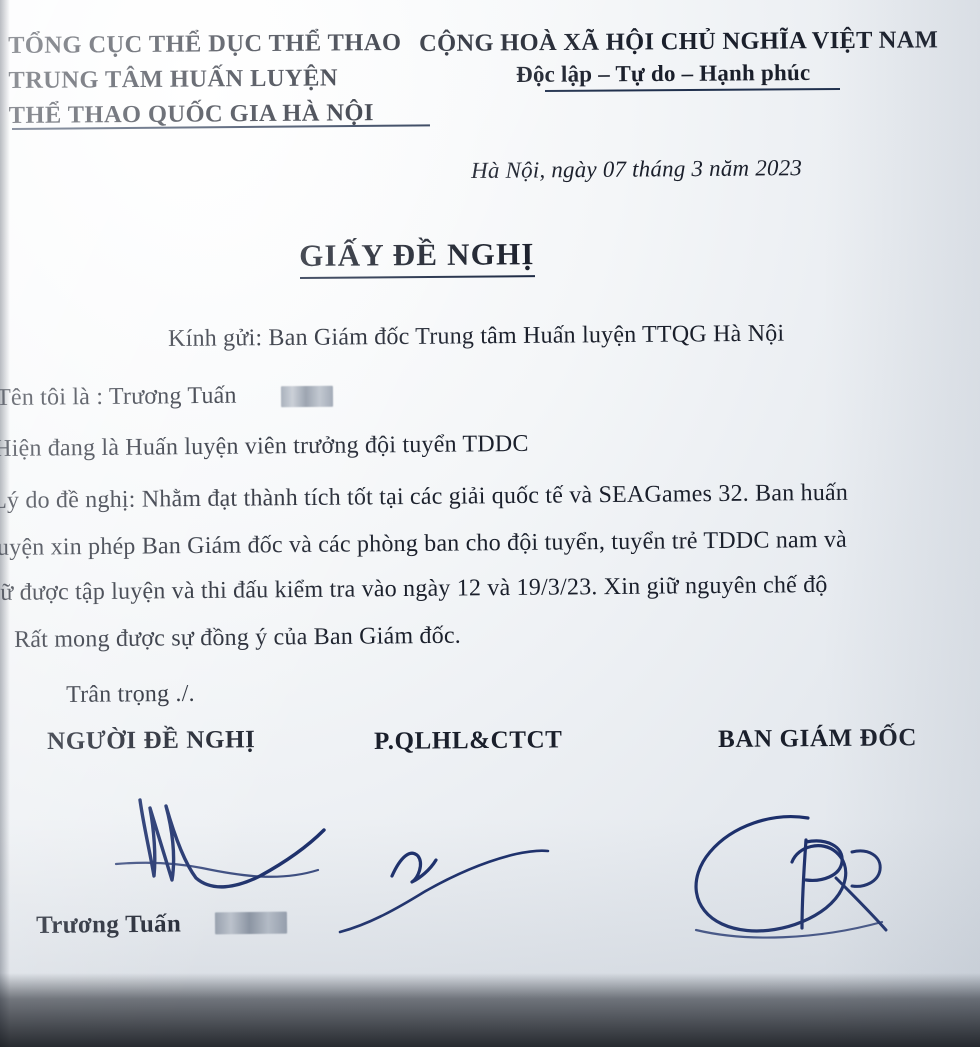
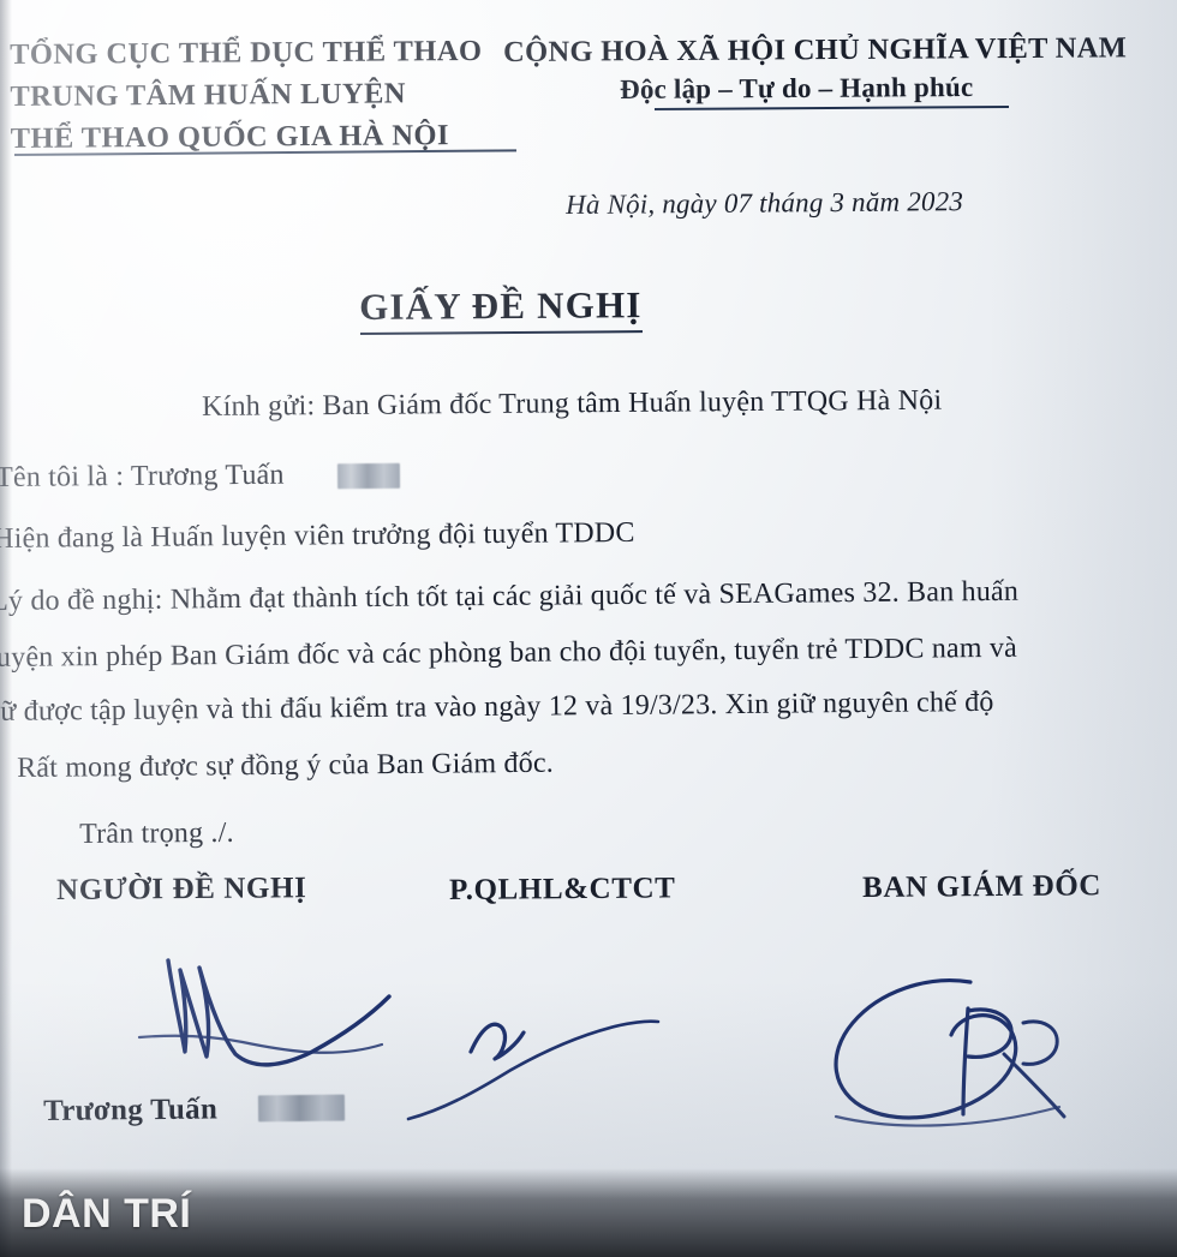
+ DÂN TRÍ
